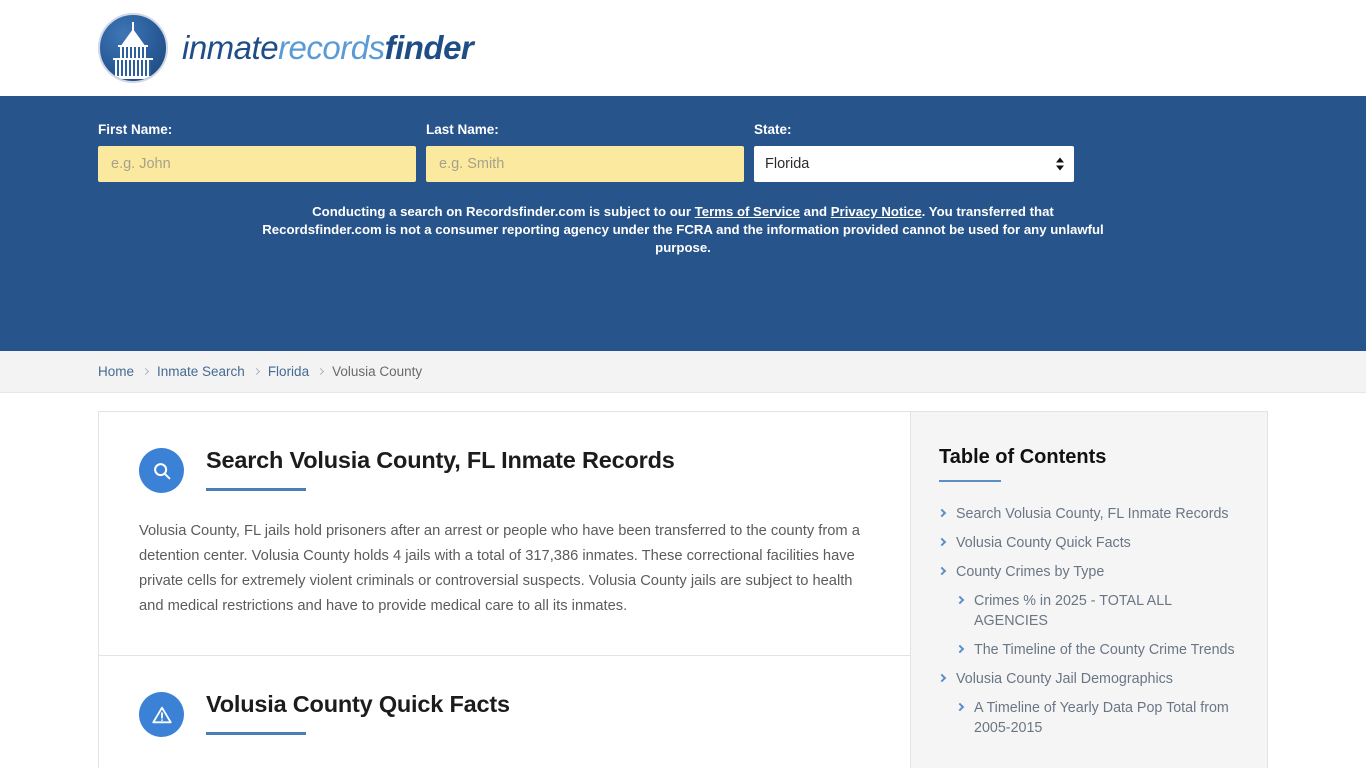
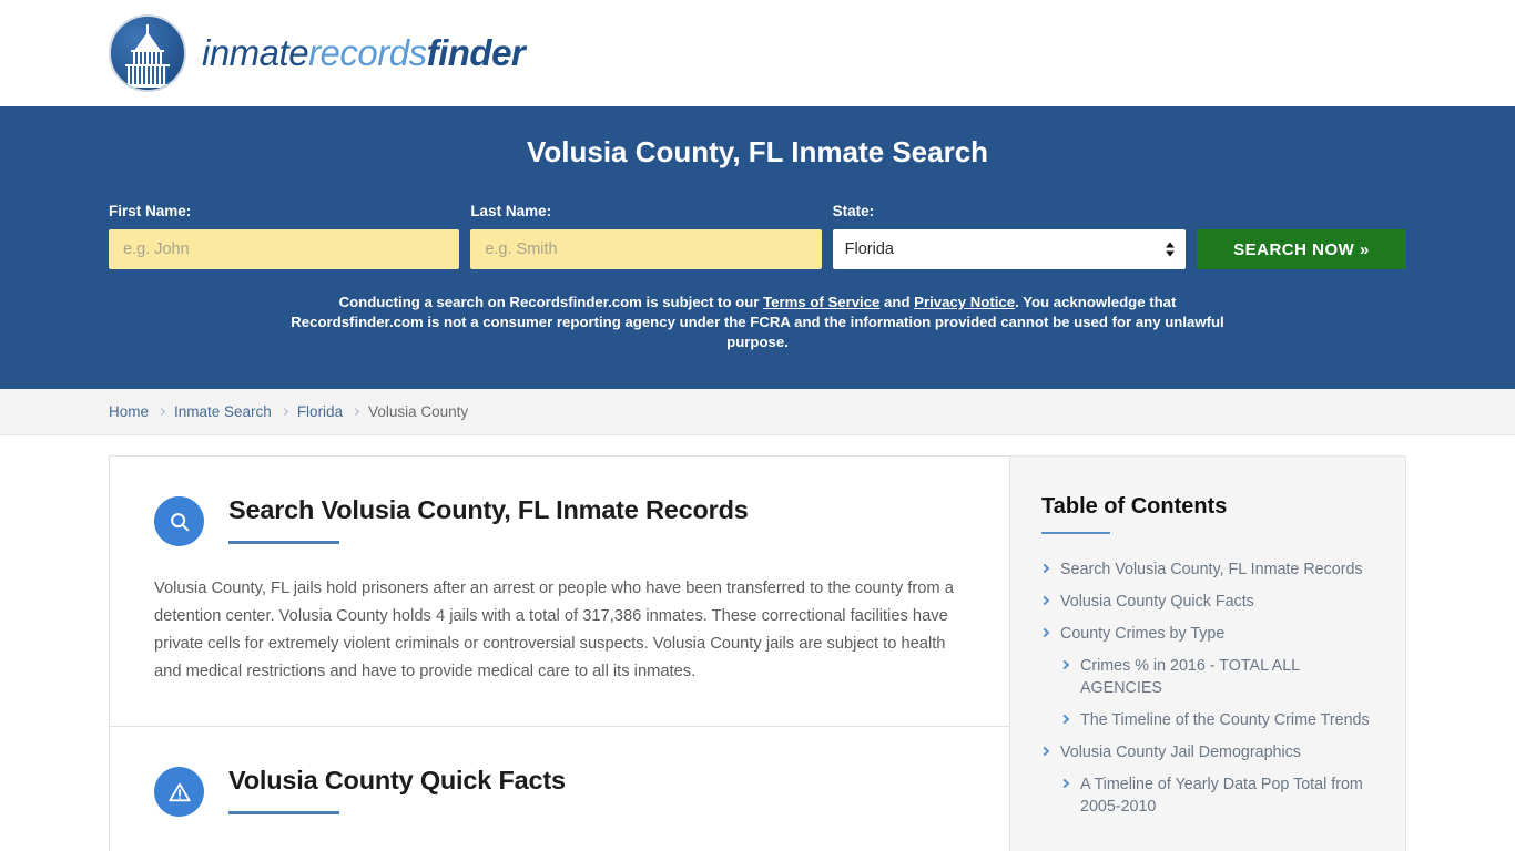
  inmaterecordsfinder
+ Volusia County, FL Inmate Search
  First Name:
  e.g. John
  Last Name:
  e.g. Smith
  State:
  Florida
+ SEARCH NOW »
- Conducting a search on Recordsfinder.com is subject to our Terms of Service and Privacy Notice. You transferred that Recordsfinder.com is not a consumer reporting agency under the FCRA and the information provided cannot be used for any unlawful purpose.
+ Conducting a search on Recordsfinder.com is subject to our Terms of Service and Privacy Notice. You acknowledge that Recordsfinder.com is not a consumer reporting agency under the FCRA and the information provided cannot be used for any unlawful purpose.
  Home
  Inmate Search
  Florida
  Volusia County
  Search Volusia County, FL Inmate Records
  Volusia County, FL jails hold prisoners after an arrest or people who have been transferred to the county from a detention center. Volusia County holds 4 jails with a total of 317,386 inmates. These correctional facilities have private cells for extremely violent criminals or controversial suspects. Volusia County jails are subject to health and medical restrictions and have to provide medical care to all its inmates.
  Volusia County Quick Facts
  Table of Contents
  Search Volusia County, FL Inmate Records
  Volusia County Quick Facts
  County Crimes by Type
- Crimes % in 2025 - TOTAL ALL AGENCIES
+ Crimes % in 2016 - TOTAL ALL AGENCIES
  The Timeline of the County Crime Trends
  Volusia County Jail Demographics
- A Timeline of Yearly Data Pop Total from 2005-2015
+ A Timeline of Yearly Data Pop Total from 2005-2010
